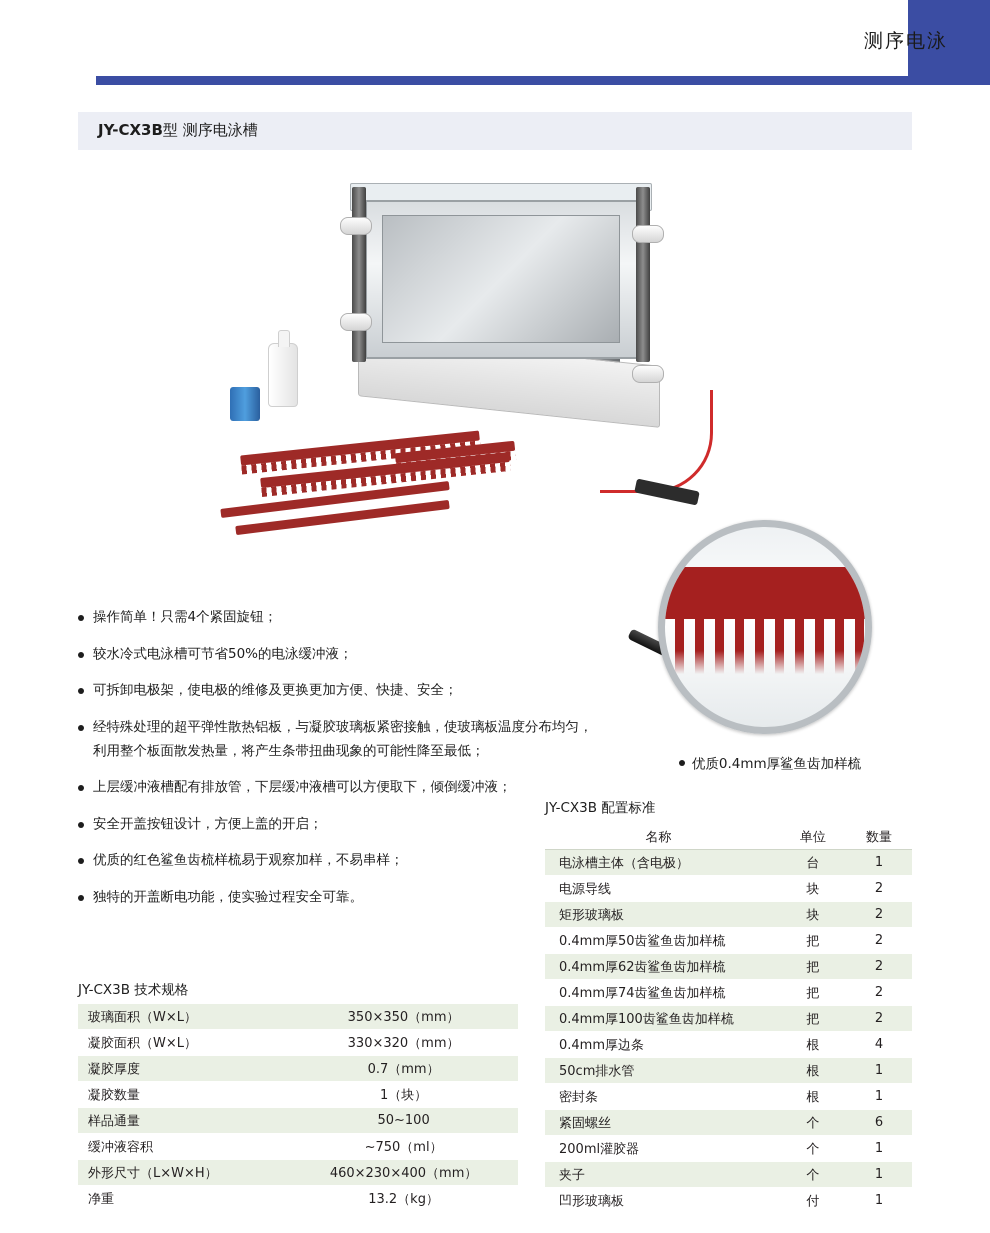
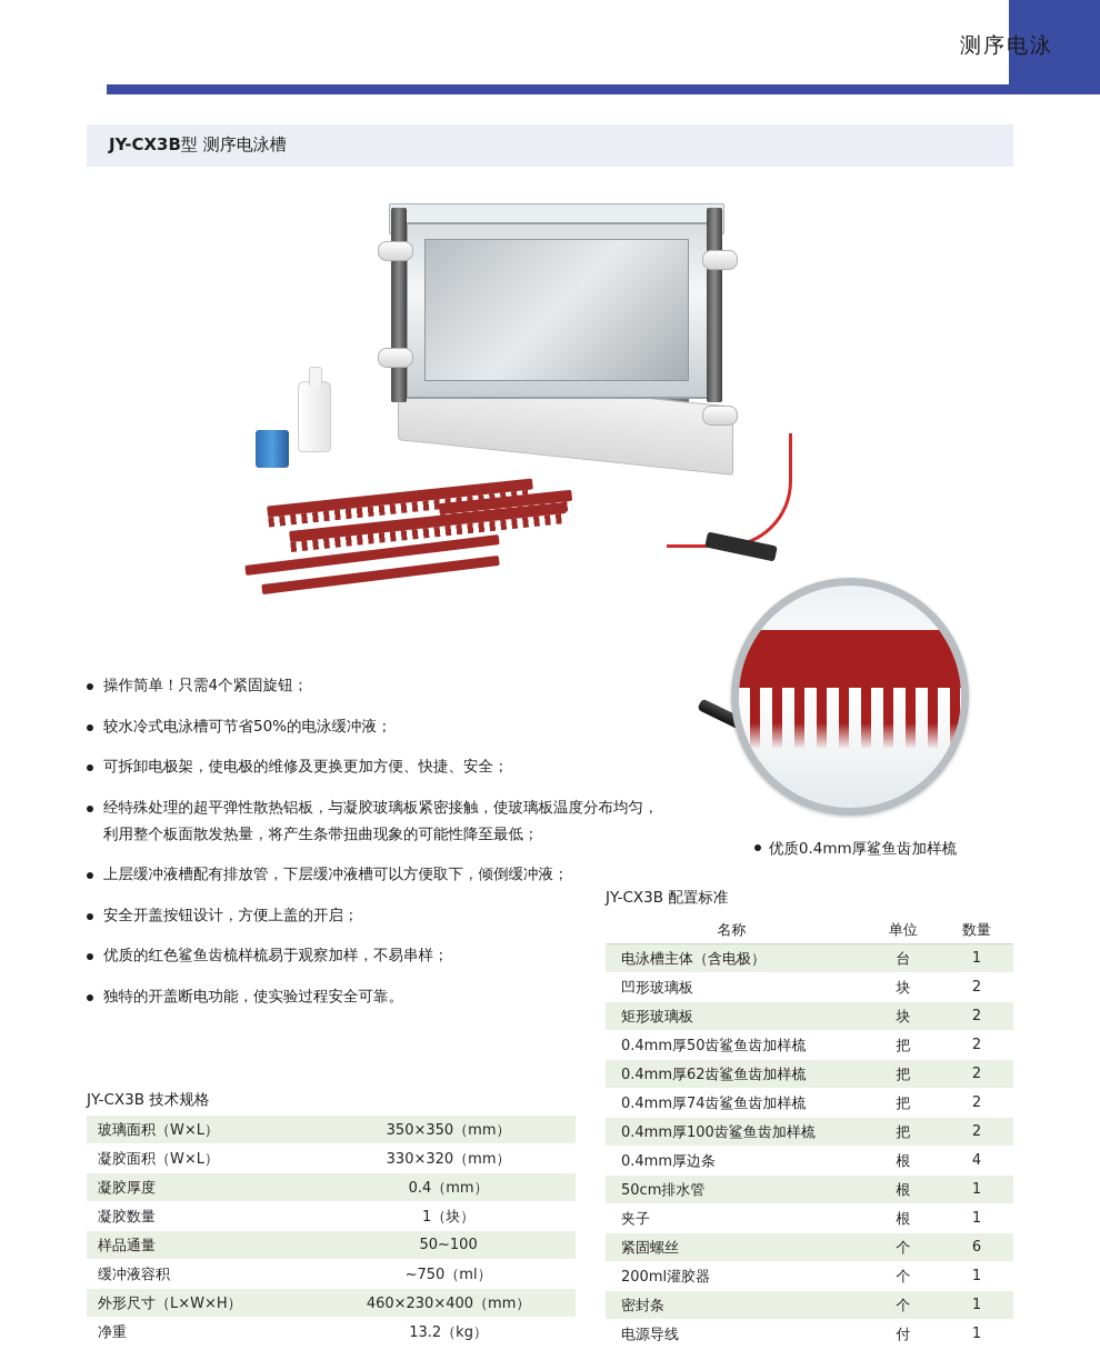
  测序电泳
  JY-CX3B型 测序电泳槽
  优质0.4mm厚鲨鱼齿加样梳
  操作简单！只需4个紧固旋钮；
  较水冷式电泳槽可节省50%的电泳缓冲液；
  可拆卸电极架，使电极的维修及更换更加方便、快捷、安全；
  经特殊处理的超平弹性散热铝板，与凝胶玻璃板紧密接触，使玻璃板温度分布均匀，利用整个板面散发热量，将产生条带扭曲现象的可能性降至最低；
  上层缓冲液槽配有排放管，下层缓冲液槽可以方便取下，倾倒缓冲液；
  安全开盖按钮设计，方便上盖的开启；
  优质的红色鲨鱼齿梳样梳易于观察加样，不易串样；
  独特的开盖断电功能，使实验过程安全可靠。
  JY-CX3B 技术规格
  玻璃面积（W×L）	350×350（mm）
  凝胶面积（W×L）	330×320（mm）
- 凝胶厚度	0.7（mm）
+ 凝胶厚度	0.4（mm）
  凝胶数量	1（块）
  样品通量	50~100
  缓冲液容积	~750（ml）
  外形尺寸（L×W×H）	460×230×400（mm）
  净重	13.2（kg）
  JY-CX3B 配置标准
  名称	单位	数量
  电泳槽主体（含电极）	台	1
- 电源导线	块	2
+ 凹形玻璃板	块	2
  矩形玻璃板	块	2
  0.4mm厚50齿鲨鱼齿加样梳	把	2
  0.4mm厚62齿鲨鱼齿加样梳	把	2
  0.4mm厚74齿鲨鱼齿加样梳	把	2
  0.4mm厚100齿鲨鱼齿加样梳	把	2
  0.4mm厚边条	根	4
  50cm排水管	根	1
- 密封条	根	1
+ 夹子	根	1
  紧固螺丝	个	6
  200ml灌胶器	个	1
- 夹子	个	1
+ 密封条	个	1
- 凹形玻璃板	付	1
+ 电源导线	付	1
